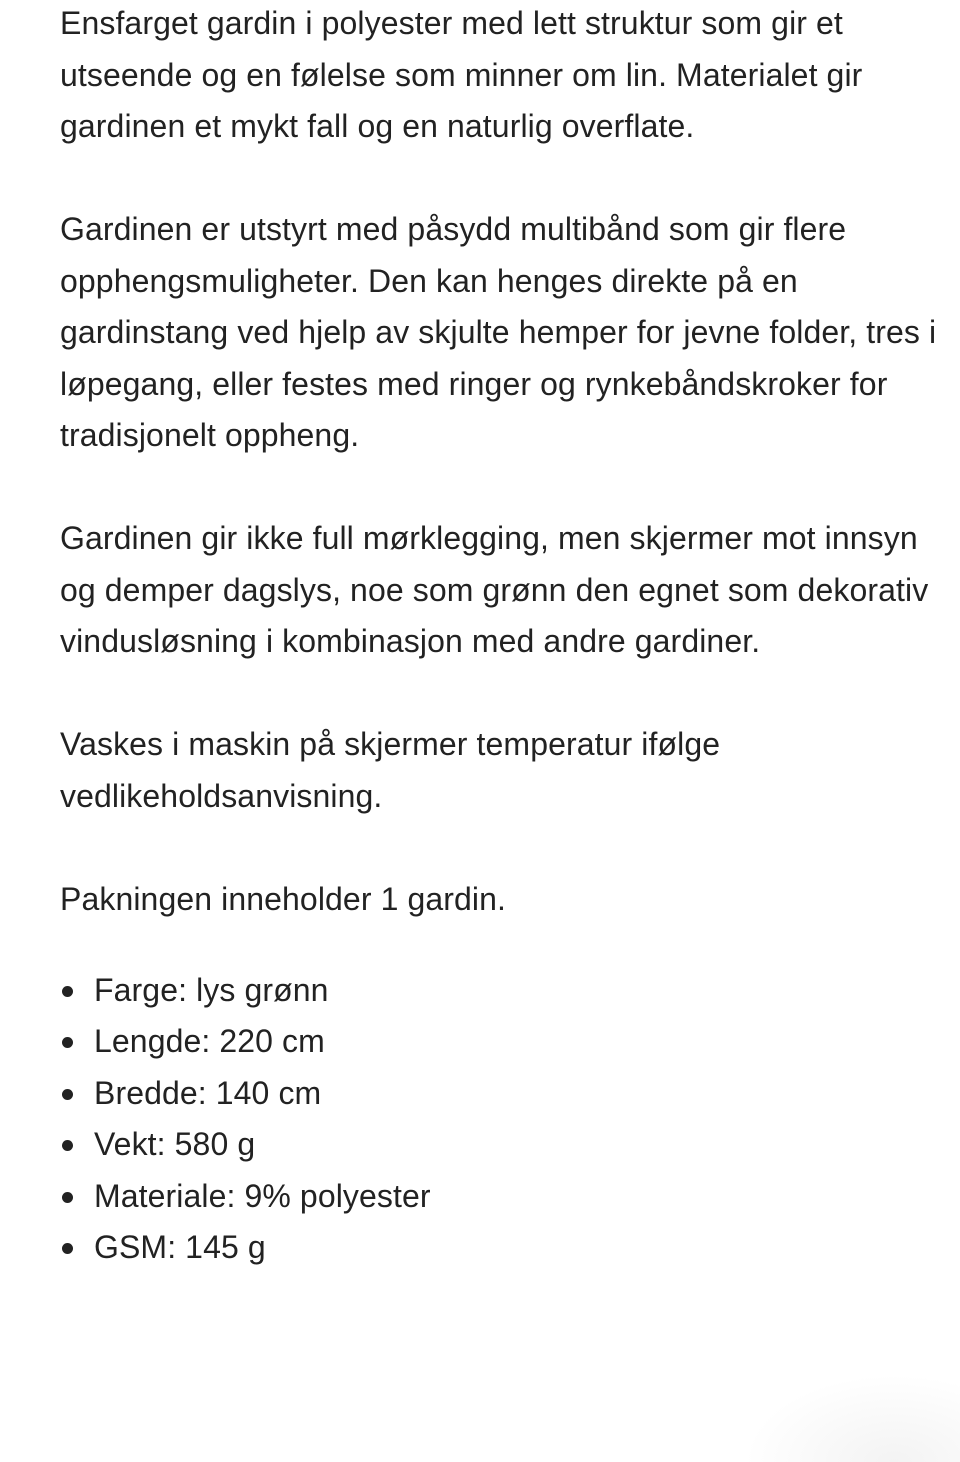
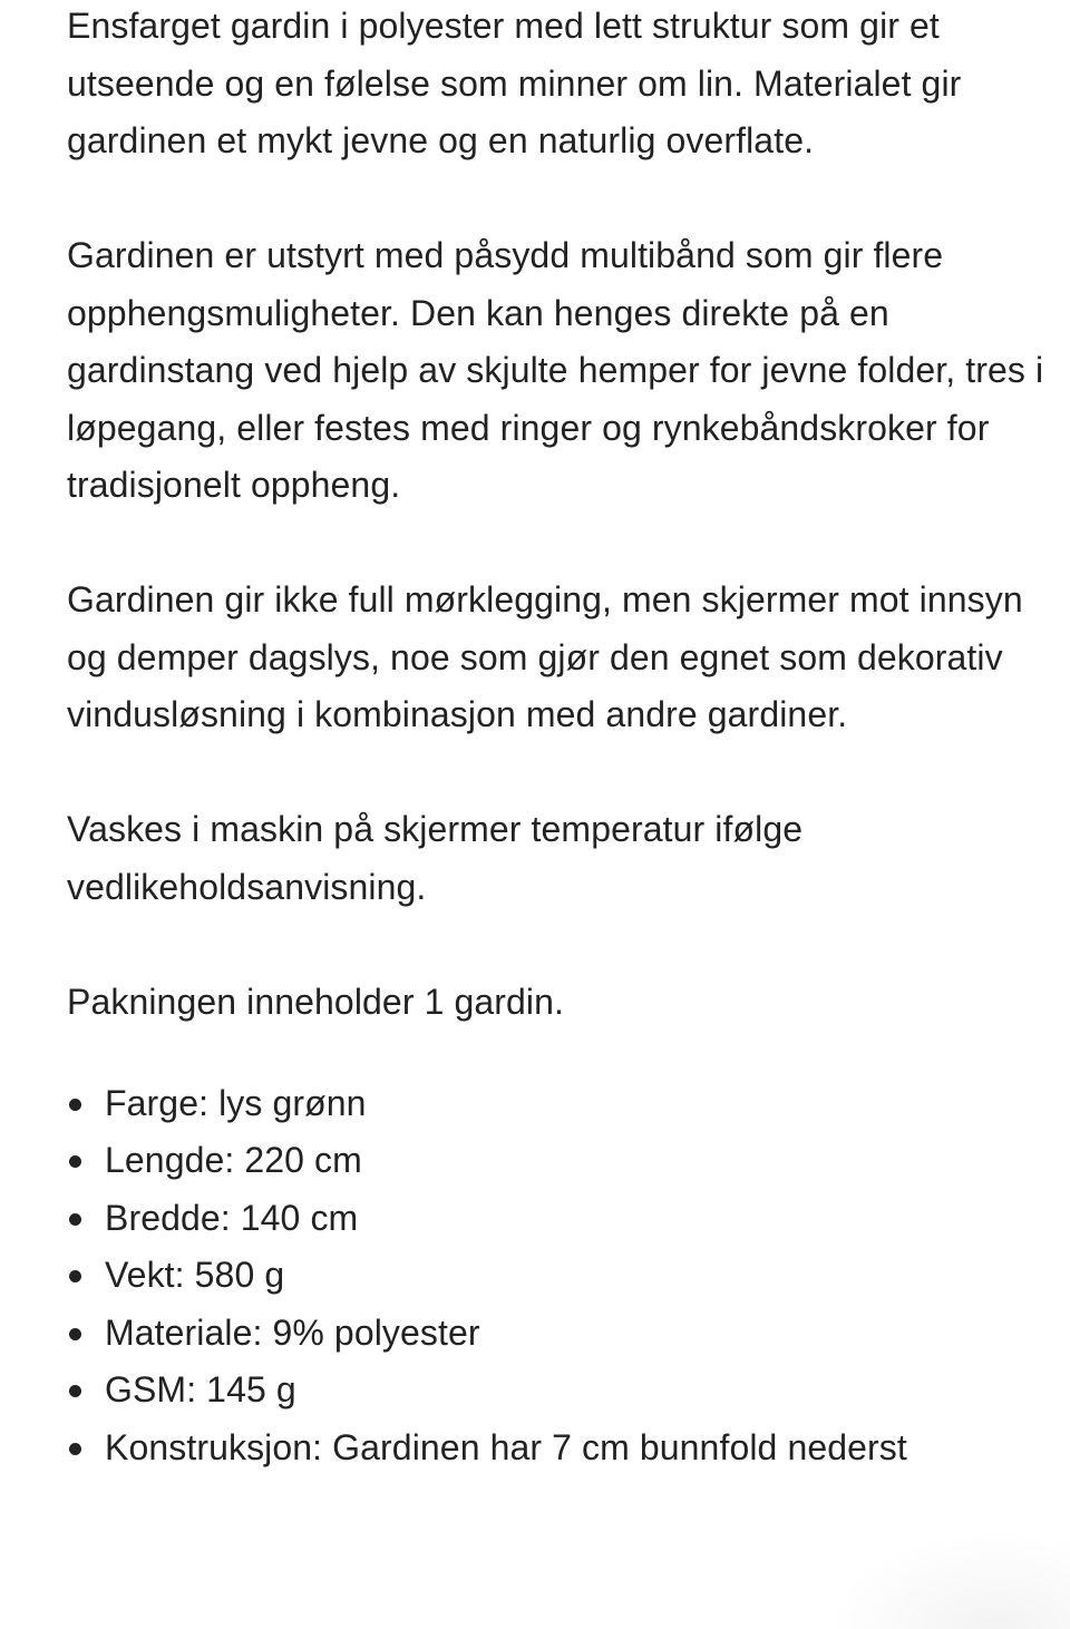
- Ensfarget gardin i polyester med lett struktur som gir et utseende og en følelse som minner om lin. Materialet gir gardinen et mykt fall og en naturlig overflate.
+ Ensfarget gardin i polyester med lett struktur som gir et utseende og en følelse som minner om lin. Materialet gir gardinen et mykt jevne og en naturlig overflate.
  Gardinen er utstyrt med påsydd multibånd som gir flere opphengsmuligheter. Den kan henges direkte på en gardinstang ved hjelp av skjulte hemper for jevne folder, tres i løpegang, eller festes med ringer og rynkebåndskroker for tradisjonelt oppheng.
- Gardinen gir ikke full mørklegging, men skjermer mot innsyn og demper dagslys, noe som grønn den egnet som dekorativ vindusløsning i kombinasjon med andre gardiner.
+ Gardinen gir ikke full mørklegging, men skjermer mot innsyn og demper dagslys, noe som gjør den egnet som dekorativ vindusløsning i kombinasjon med andre gardiner.
  Vaskes i maskin på skjermer temperatur ifølge vedlikeholdsanvisning.
  Pakningen inneholder 1 gardin.
  Farge: lys grønn
  Lengde: 220 cm
  Bredde: 140 cm
  Vekt: 580 g
  Materiale: 9% polyester
  GSM: 145 g
+ Konstruksjon: Gardinen har 7 cm bunnfold nederst
